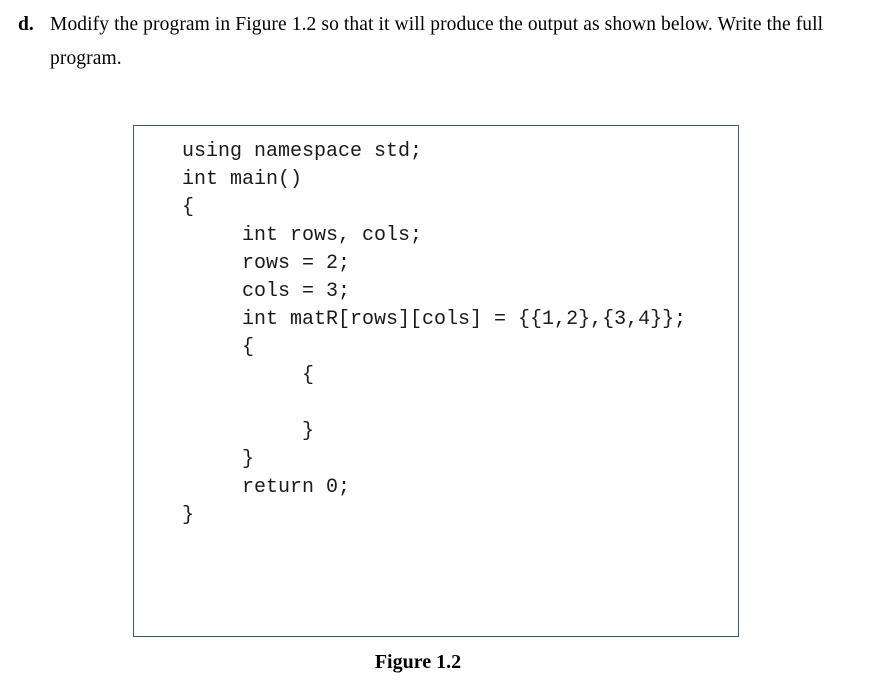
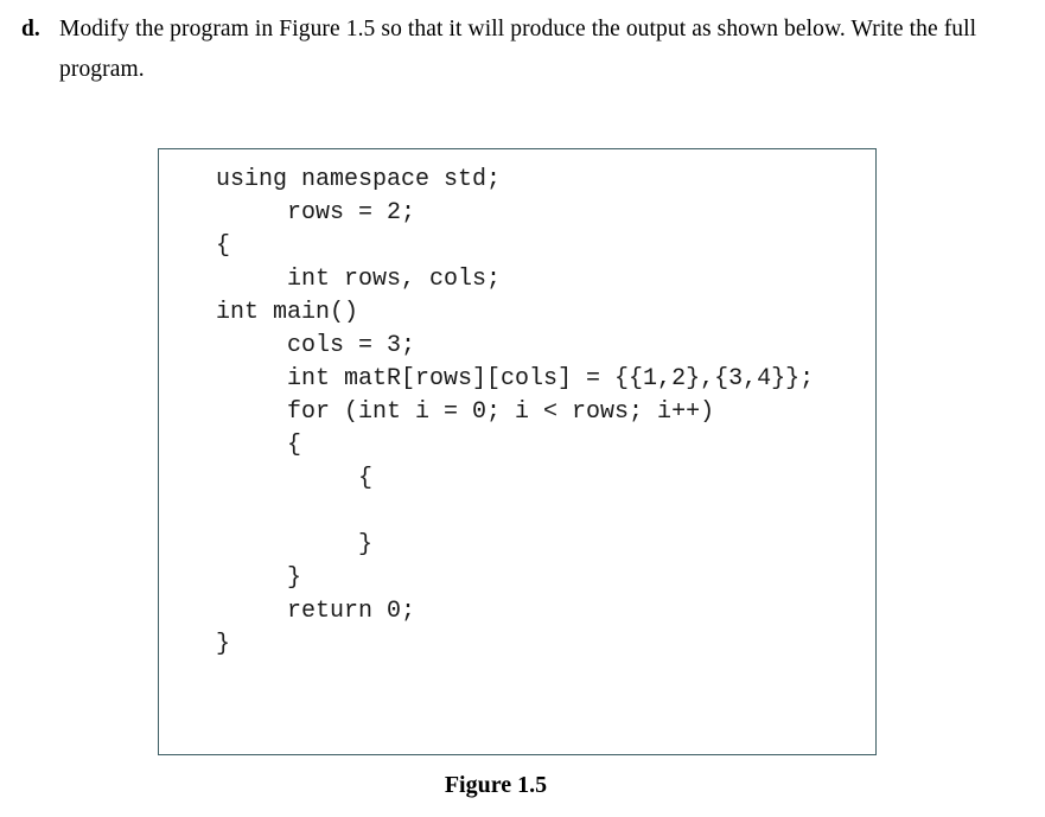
  d.
- Modify the program in Figure 1.2 so that it will produce the output as shown below. Write the full program.
+ Modify the program in Figure 1.5 so that it will produce the output as shown below. Write the full program.
  using namespace std;
- int main()
+ rows = 2;
  {
  int rows, cols;
- rows = 2;
+ int main()
  cols = 3;
  int matR[rows][cols] = {{1,2},{3,4}};
+ for (int i = 0; i < rows; i++)
  {
  {
  }
  }
  return 0;
  }
- Figure 1.2
+ Figure 1.5
